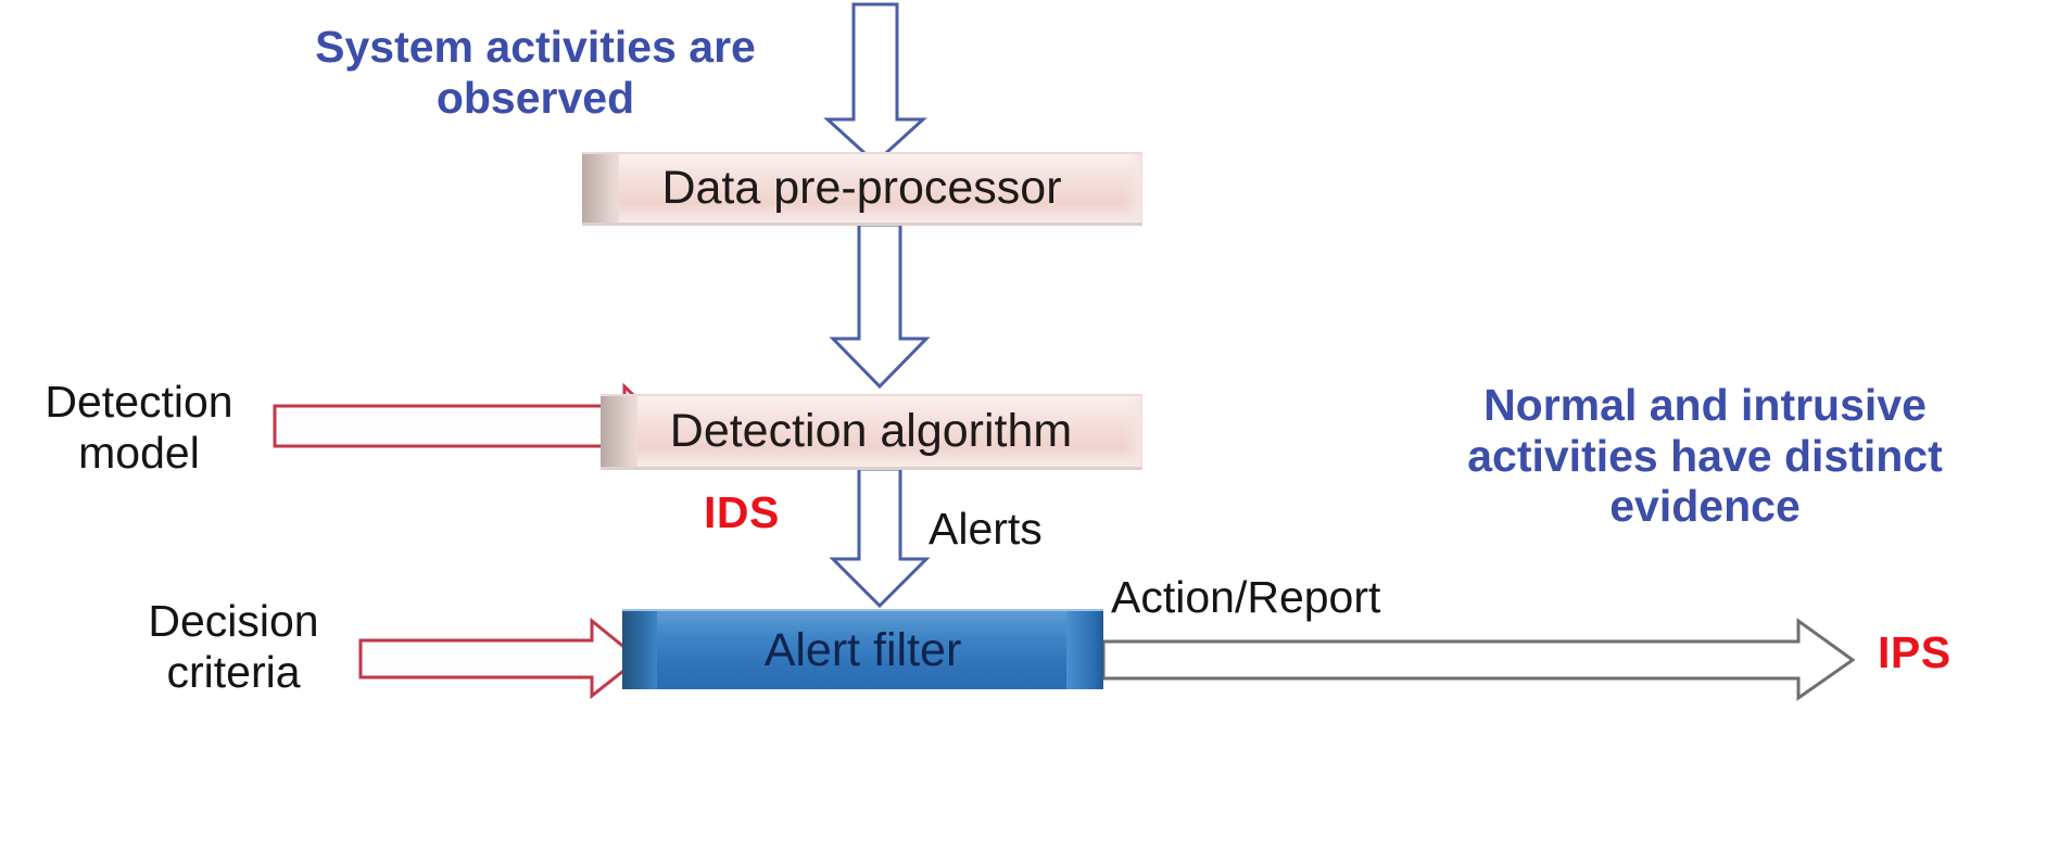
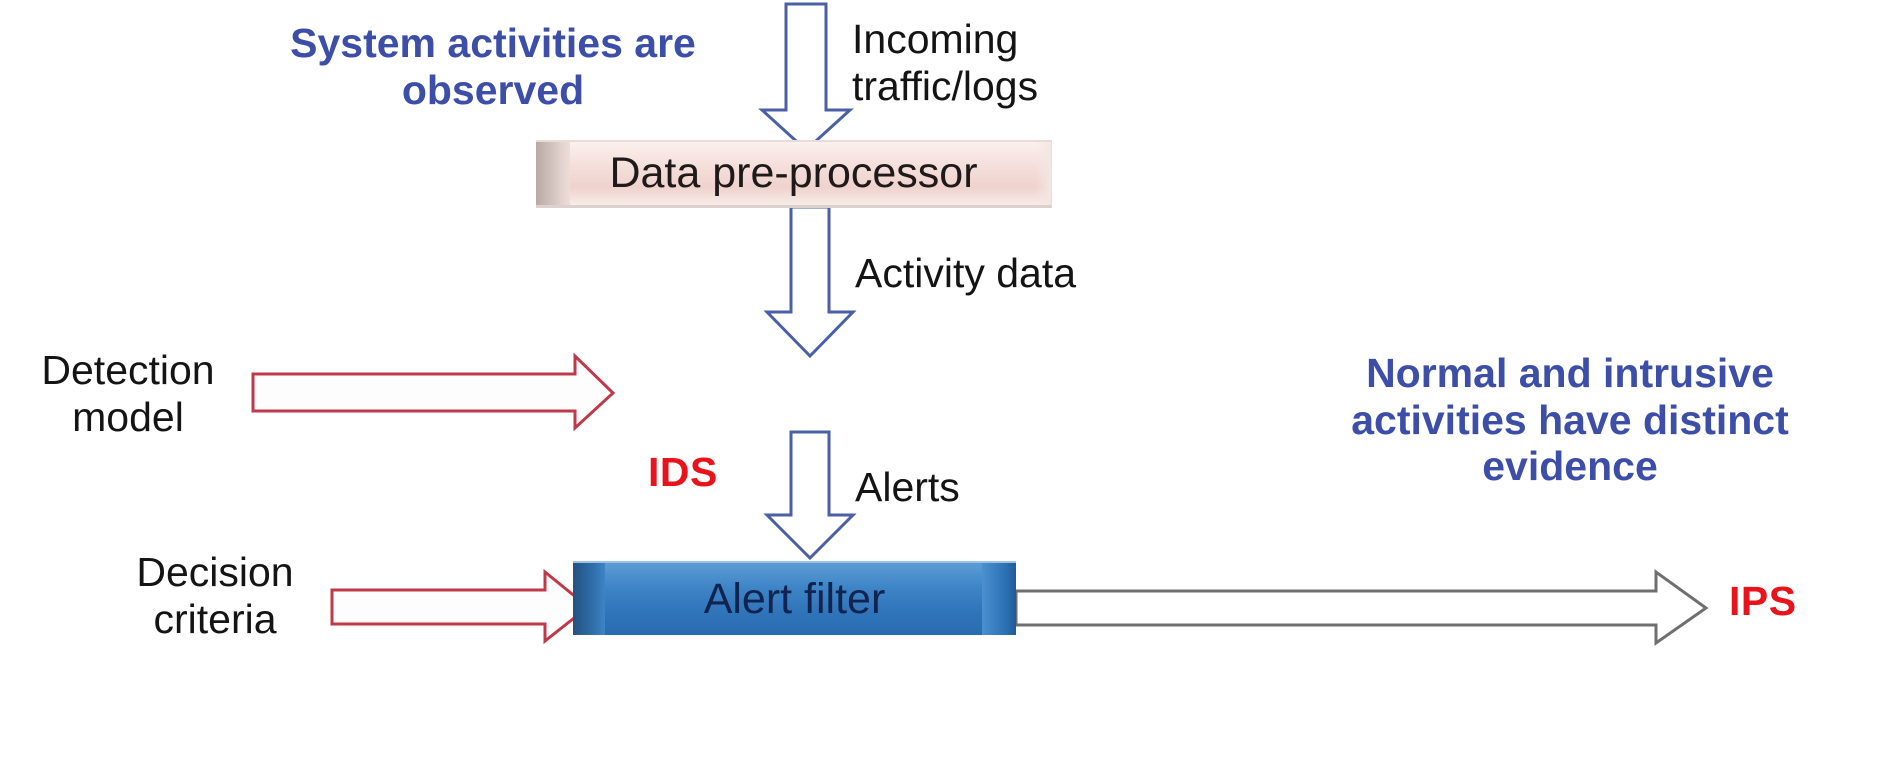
  Data pre-processor
- Detection algorithm
  Alert filter
  System activities are
  observed
  Normal and intrusive
  activities have distinct
  evidence
+ Incoming
+ traffic/logs
+ Activity data
  Alerts
- Action/Report
  Detection
  model
  Decision
  criteria
  IDS
  IPS
